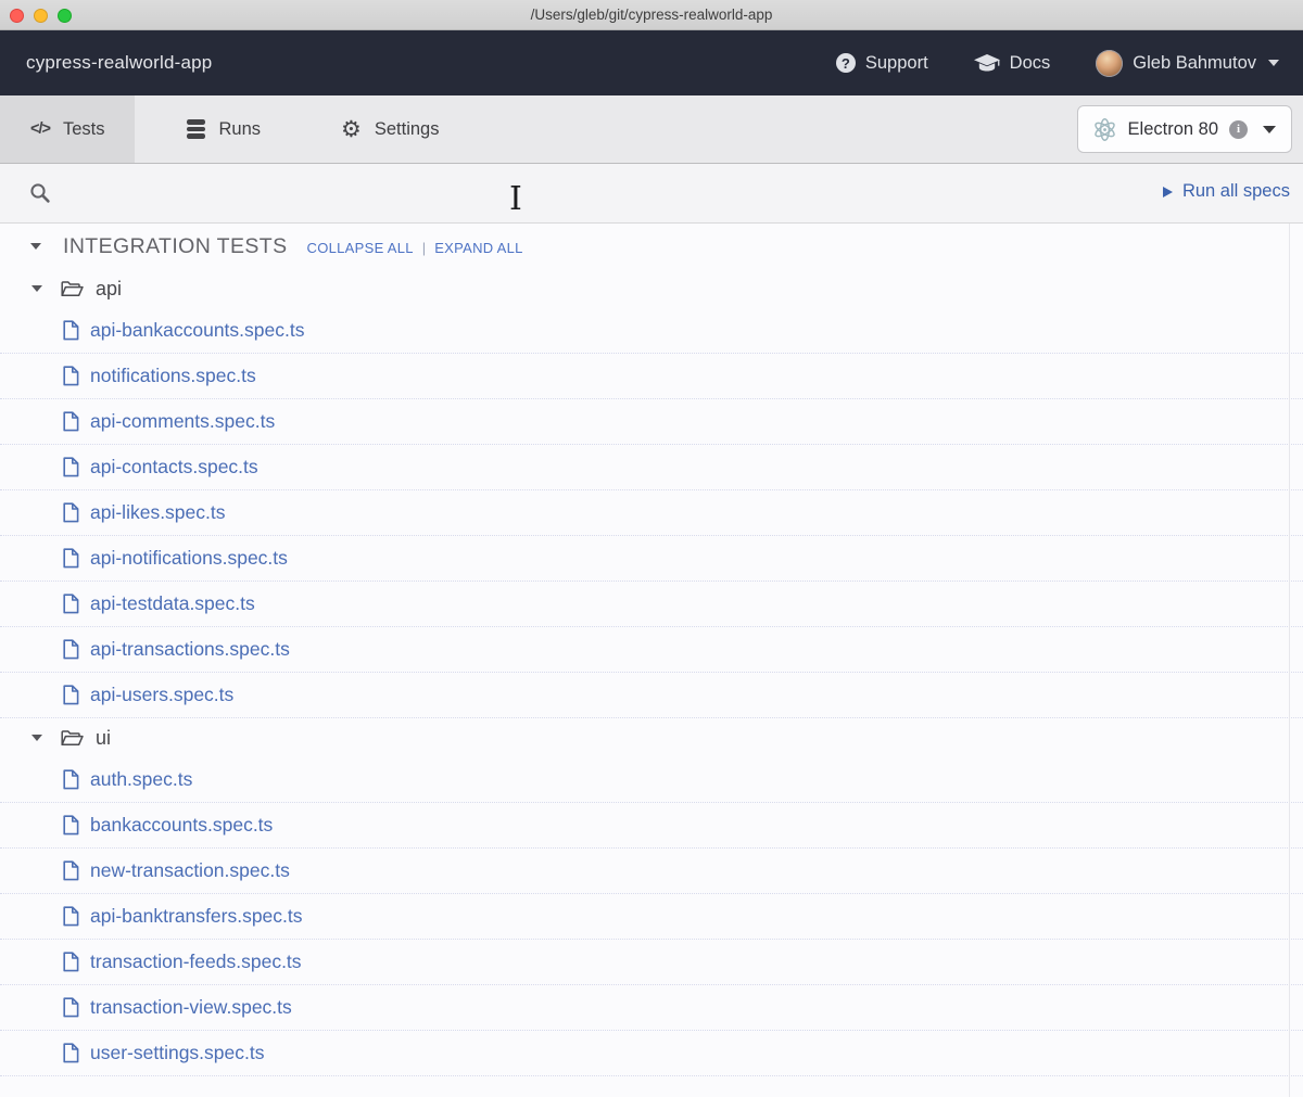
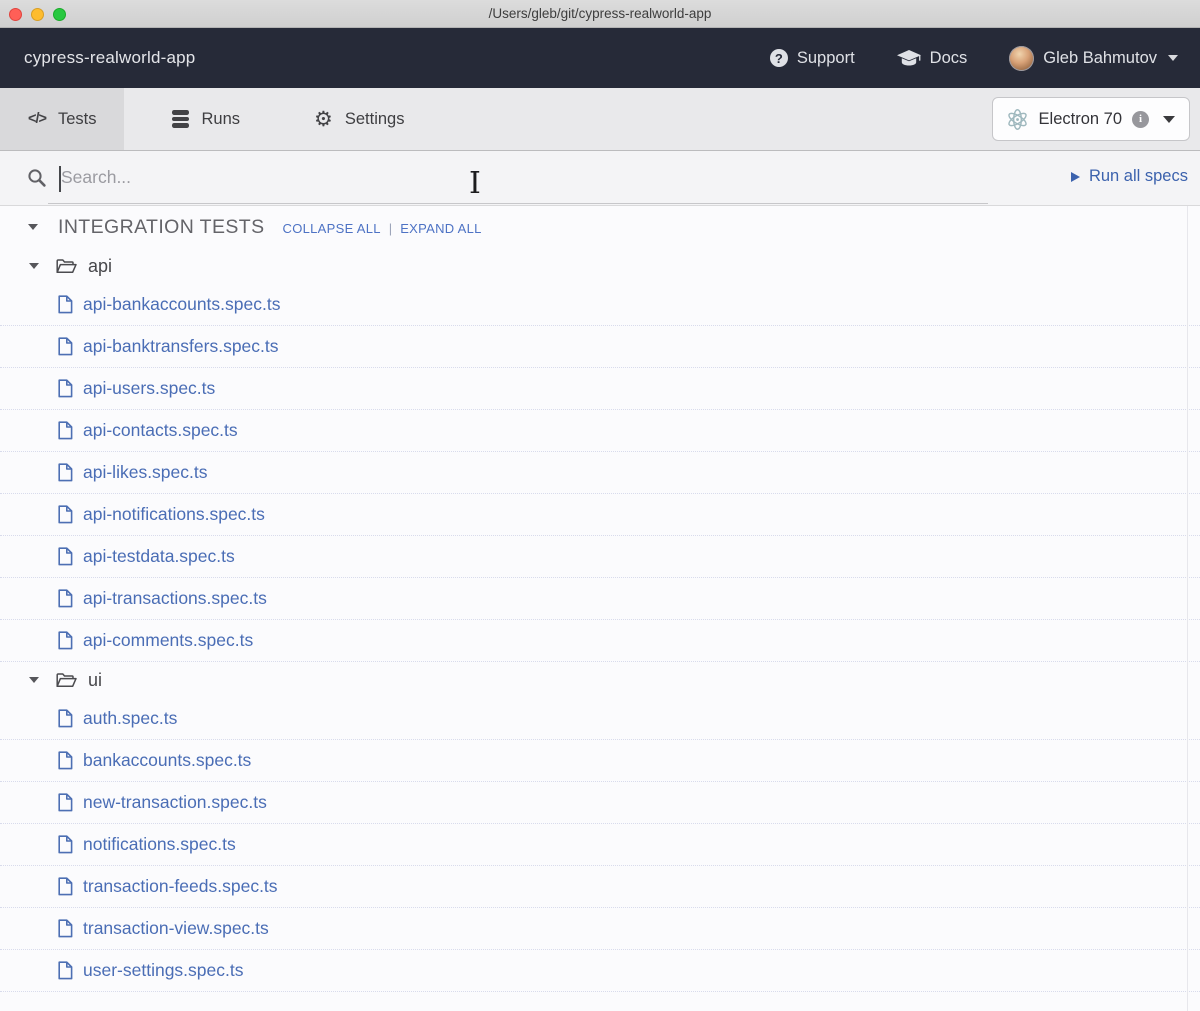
  /Users/gleb/git/cypress-realworld-app
  cypress-realworld-app
  ?
  Support
  Docs
  Gleb Bahmutov
  </>
  Tests
  Runs
  ⚙
  Settings
- Electron 80
+ Electron 70
  i
+ Search...
  Run all specs
  I
  INTEGRATION TESTS
  COLLAPSE ALL
  |
  EXPAND ALL
  api
  api-bankaccounts.spec.ts
- notifications.spec.ts
+ api-banktransfers.spec.ts
- api-comments.spec.ts
+ api-users.spec.ts
  api-contacts.spec.ts
  api-likes.spec.ts
  api-notifications.spec.ts
  api-testdata.spec.ts
  api-transactions.spec.ts
- api-users.spec.ts
+ api-comments.spec.ts
  ui
  auth.spec.ts
  bankaccounts.spec.ts
  new-transaction.spec.ts
- api-banktransfers.spec.ts
+ notifications.spec.ts
  transaction-feeds.spec.ts
  transaction-view.spec.ts
  user-settings.spec.ts
